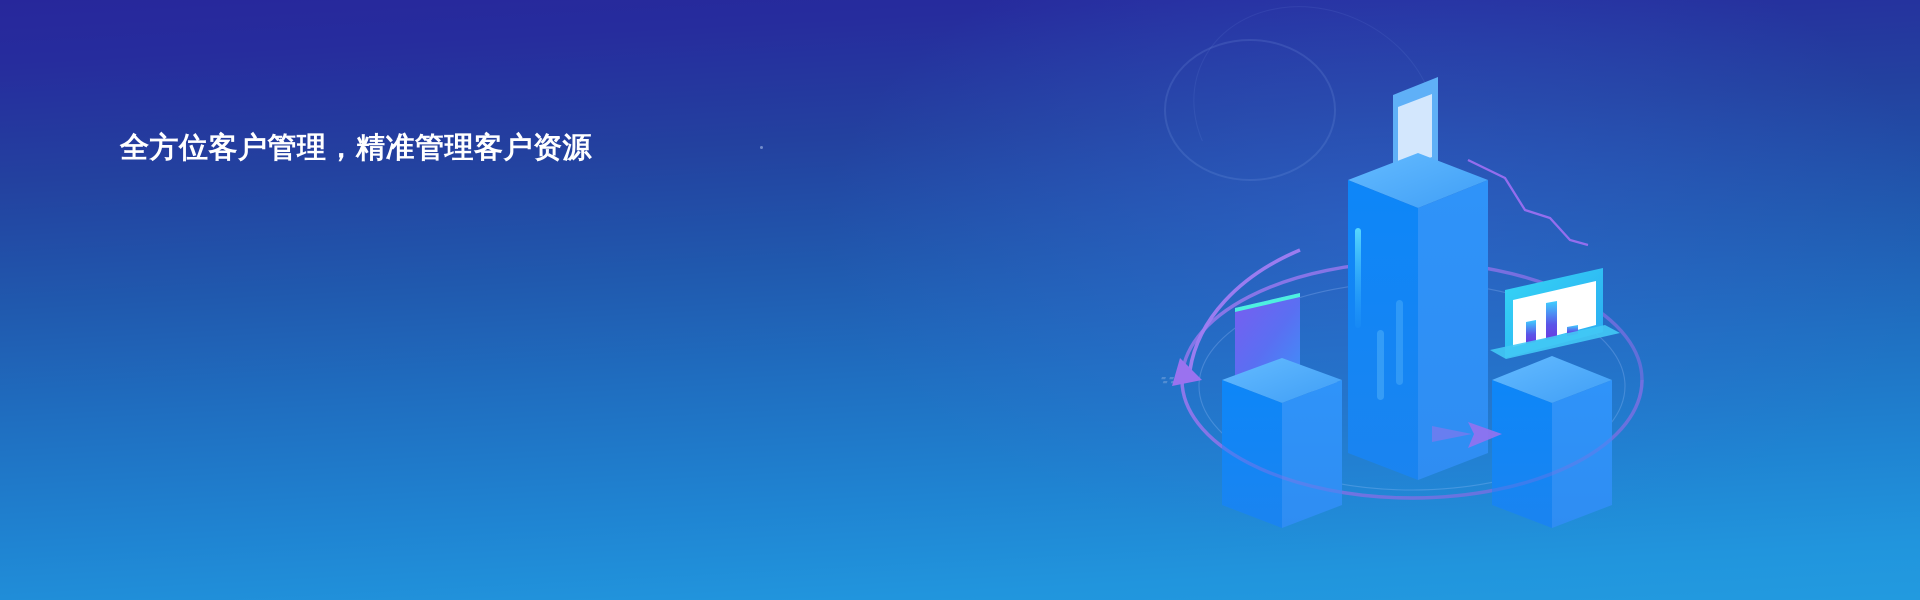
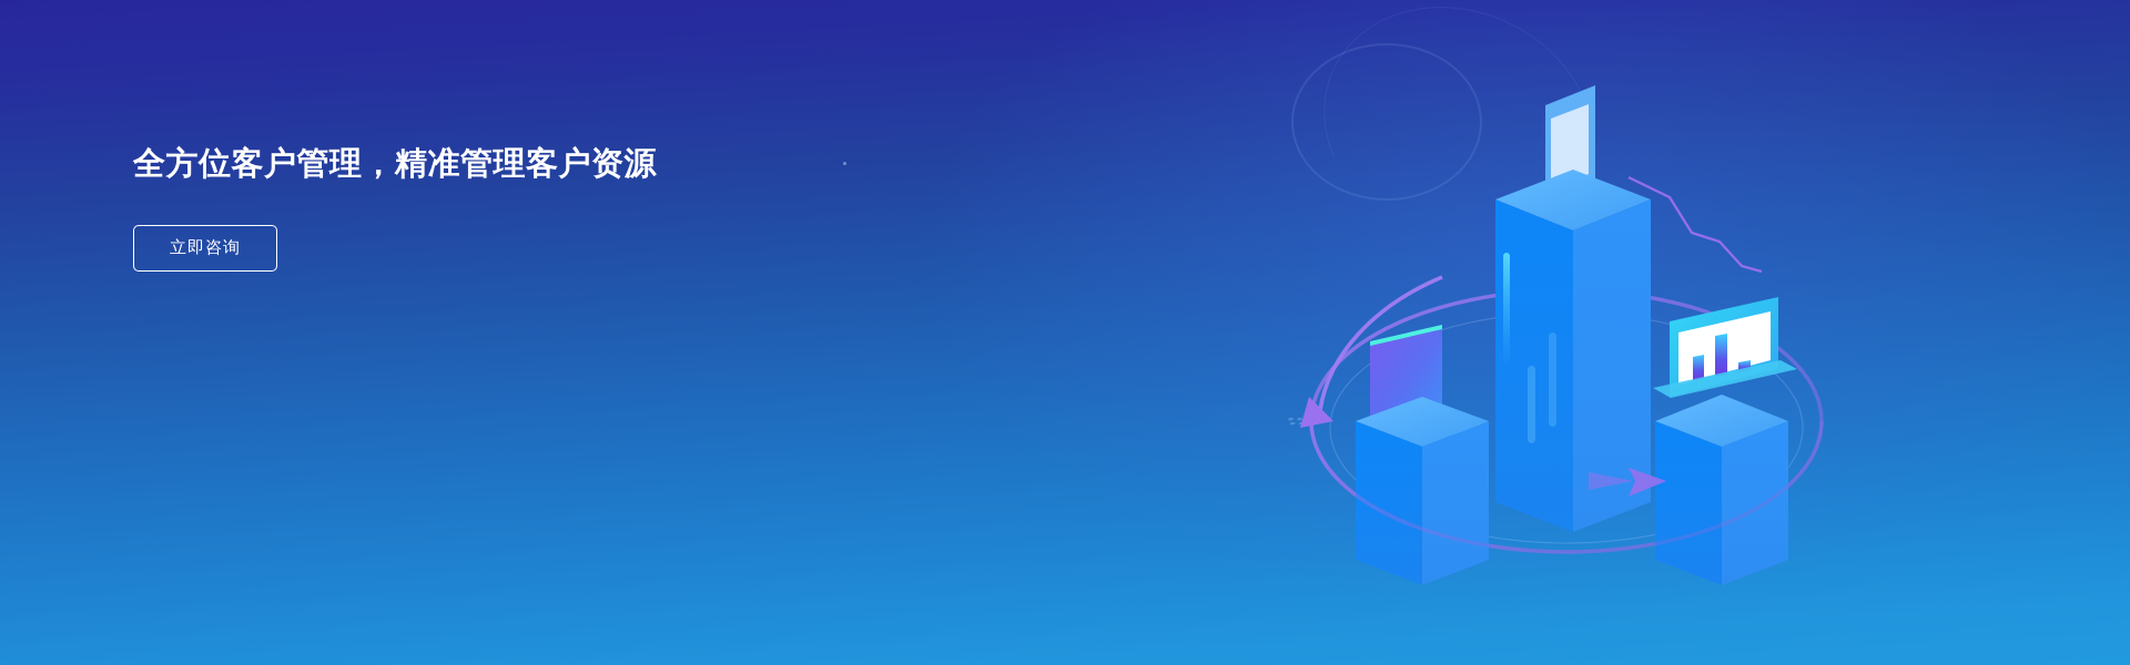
  全方位客户管理，精准管理客户资源
+ 立即咨询
